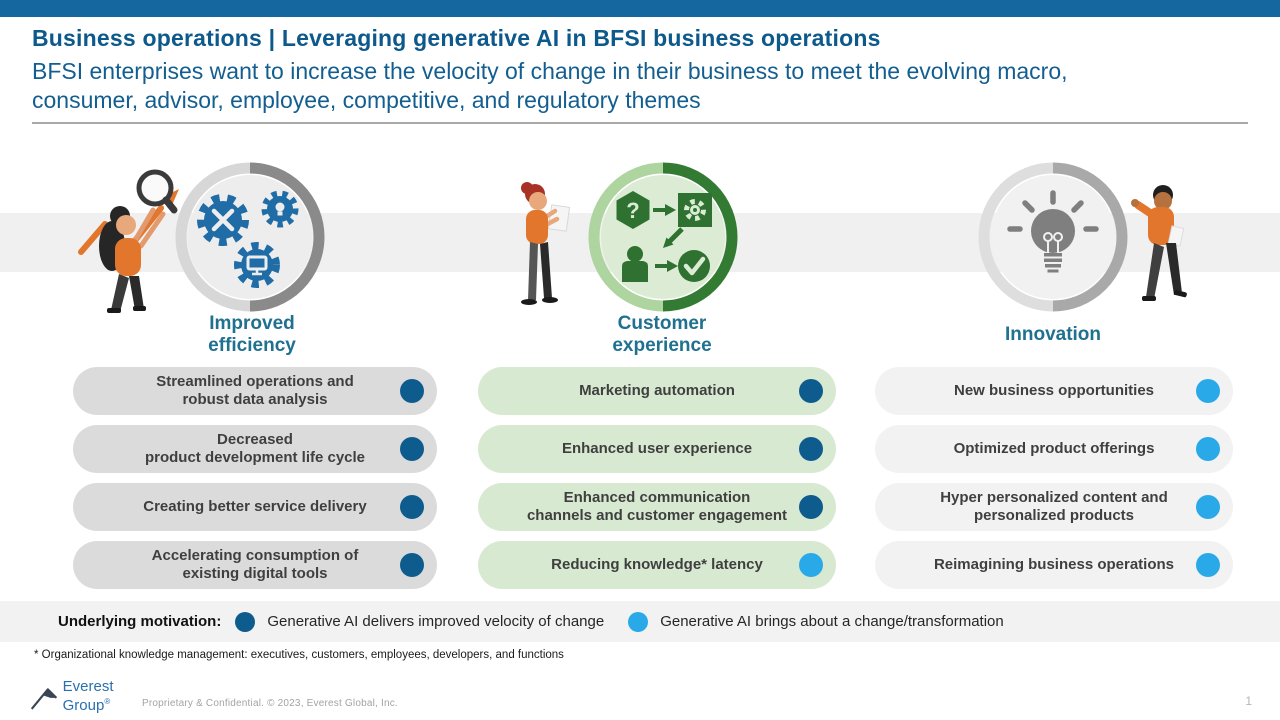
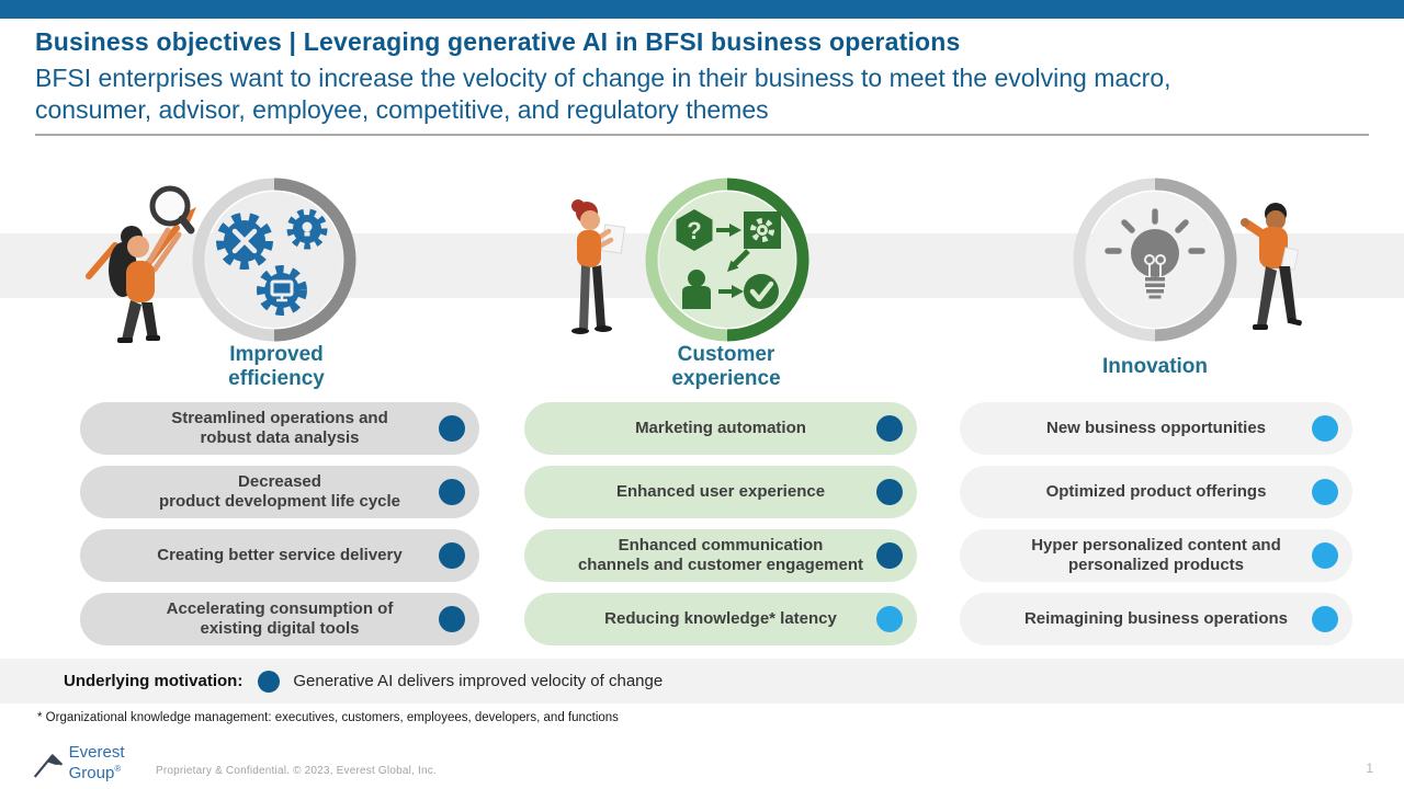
- Business operations | Leveraging generative AI in BFSI business operations
+ Business objectives | Leveraging generative AI in BFSI business operations
  BFSI enterprises want to increase the velocity of change in their business to meet the evolving macro,
  consumer, advisor, employee, competitive, and regulatory themes
  Improved
  efficiency
  Streamlined operations and
  robust data analysis
  Decreased
  product development life cycle
  Creating better service delivery
  Accelerating consumption of
  existing digital tools
  ?
  Customer
  experience
  Marketing automation
  Enhanced user experience
  Enhanced communication
  channels and customer engagement
  Reducing knowledge* latency
  Innovation
  New business opportunities
  Optimized product offerings
  Hyper personalized content and
  personalized products
  Reimagining business operations
  Underlying motivation:
  Generative AI delivers improved velocity of change
- Generative AI brings about a change/transformation
  * Organizational knowledge management: executives, customers, employees, developers, and functions
  Everest Group®
  Proprietary & Confidential. © 2023, Everest Global, Inc.
  1
